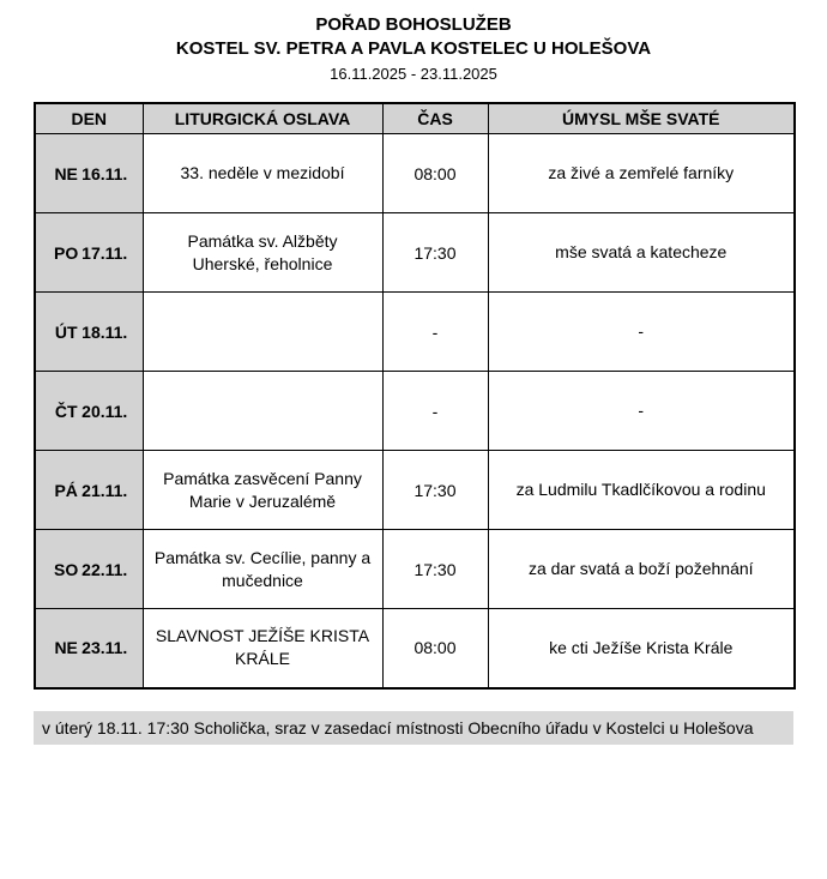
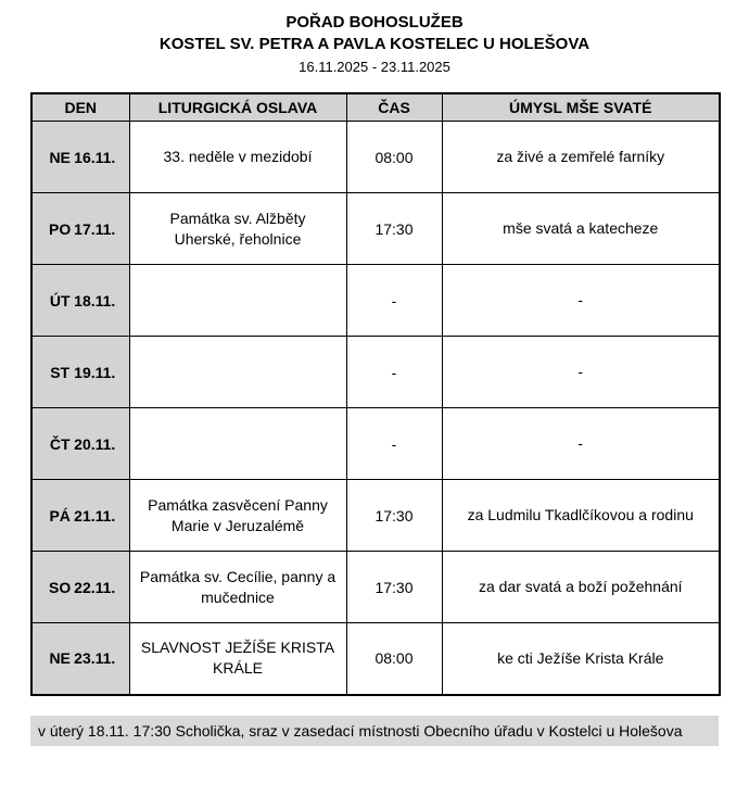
  POŘAD BOHOSLUŽEB
  KOSTEL SV. PETRA A PAVLA KOSTELEC U HOLEŠOVA
  16.11.2025 - 23.11.2025
  DEN	LITURGICKÁ OSLAVA	ČAS	ÚMYSL MŠE SVATÉ
  NE 16.11.	33. neděle v mezidobí	08:00	za živé a zemřelé farníky
  PO 17.11.	Památka sv. Alžběty Uherské, řeholnice	17:30	mše svatá a katecheze
  ÚT 18.11.		-	-
+ ST 19.11.		-	-
  ČT 20.11.		-	-
  PÁ 21.11.	Památka zasvěcení Panny Marie v Jeruzalémě	17:30	za Ludmilu Tkadlčíkovou a rodinu
  SO 22.11.	Památka sv. Cecílie, panny a mučednice	17:30	za dar svatá a boží požehnání
  NE 23.11.	SLAVNOST JEŽÍŠE KRISTA KRÁLE	08:00	ke cti Ježíše Krista Krále
  v úterý 18.11. 17:30 Scholička, sraz v zasedací místnosti Obecního úřadu v Kostelci u Holešova
